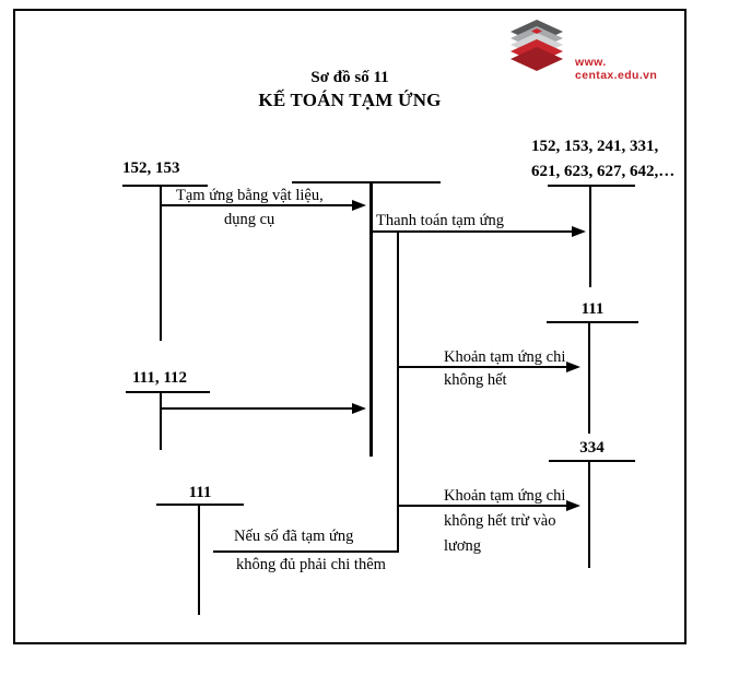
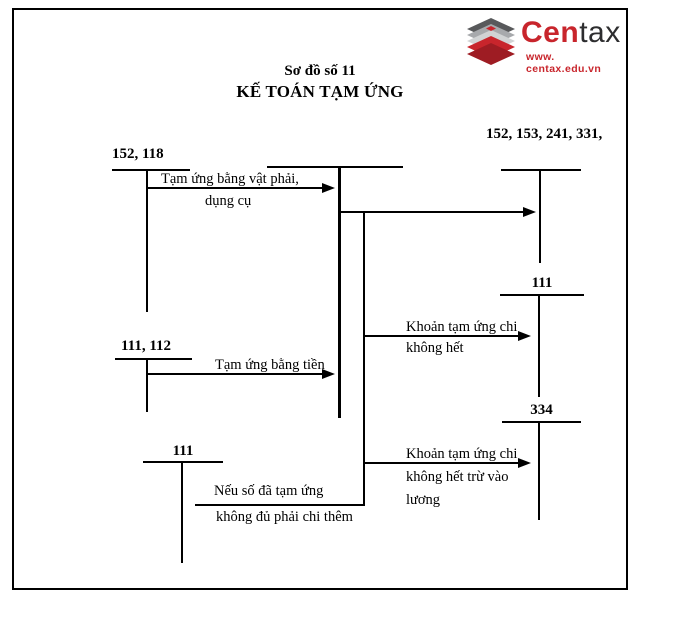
+ Centax
  www. centax.edu.vn
  Sơ đồ số 11
  KẾ TOÁN TẠM ỨNG
- 152, 153
+ 152, 118
  152, 153, 241, 331,
- 621, 623, 627, 642,…
  111
  334
  111, 112
  111
- Tạm ứng bằng vật liệu,
+ Tạm ứng bằng vật phải,
  dụng cụ
- Thanh toán tạm ứng
  Khoản tạm ứng chi
  không hết
  Khoản tạm ứng chi
  không hết trừ vào
  lương
+ Tạm ứng bằng tiền
  Nếu số đã tạm ứng
  không đủ phải chi thêm
